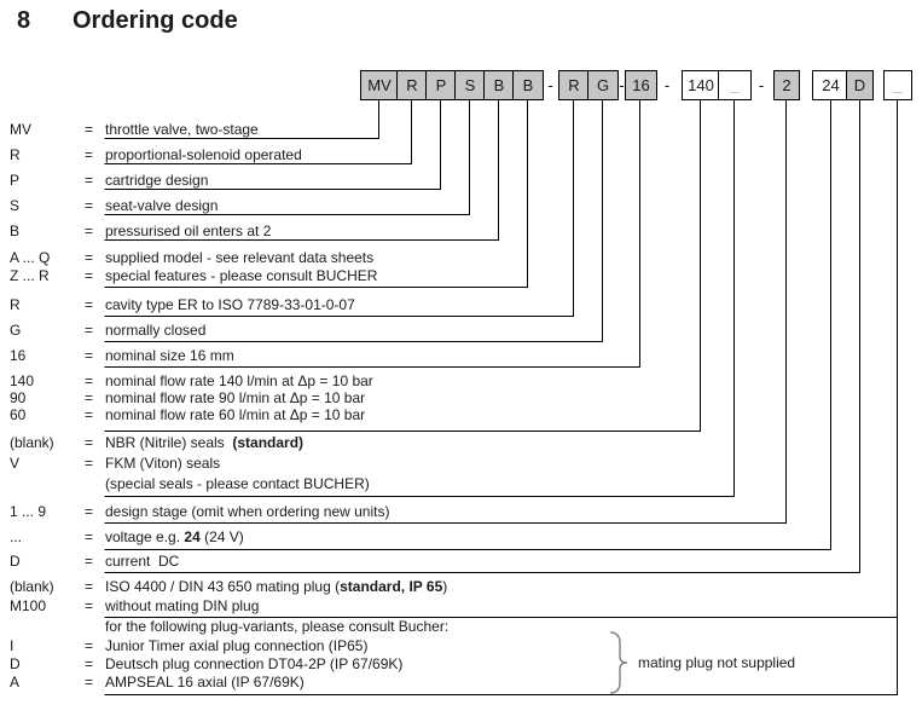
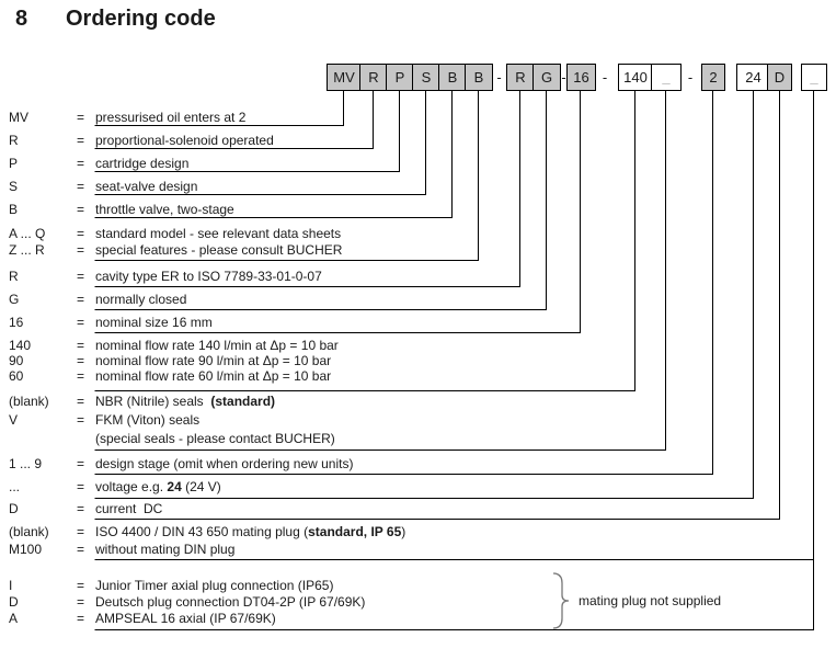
  8
  Ordering code
  MV
  R
  P
  S
  B
  B
  -
  R
  G
  -
  16
  -
  140
  _
  -
  2
  24
  D
  _
- MV = throttle valve, two-stage
+ MV = pressurised oil enters at 2
  R = proportional-solenoid operated
  P = cartridge design
  S = seat-valve design
- B = pressurised oil enters at 2
+ B = throttle valve, two-stage
- A ... Q = supplied model - see relevant data sheets
+ A ... Q = standard model - see relevant data sheets
  Z ... R = special features - please consult BUCHER
  R = cavity type ER to ISO 7789-33-01-0-07
  G = normally closed
  16 = nominal size 16 mm
  140 = nominal flow rate 140 l/min at Δp = 10 bar
  90 = nominal flow rate 90 l/min at Δp = 10 bar
  60 = nominal flow rate 60 l/min at Δp = 10 bar
  (blank) = NBR (Nitrile) seals (standard)
  V = FKM (Viton) seals
  (special seals - please contact BUCHER)
  1 ... 9 = design stage (omit when ordering new units)
  ... = voltage e.g. 24 (24 V)
  D = current DC
  (blank) = ISO 4400 / DIN 43 650 mating plug (standard, IP 65)
  M100 = without mating DIN plug
- for the following plug-variants, please consult Bucher:
  I = Junior Timer axial plug connection (IP65)
  D = Deutsch plug connection DT04-2P (IP 67/69K)
  A = AMPSEAL 16 axial (IP 67/69K)
  mating plug not supplied
